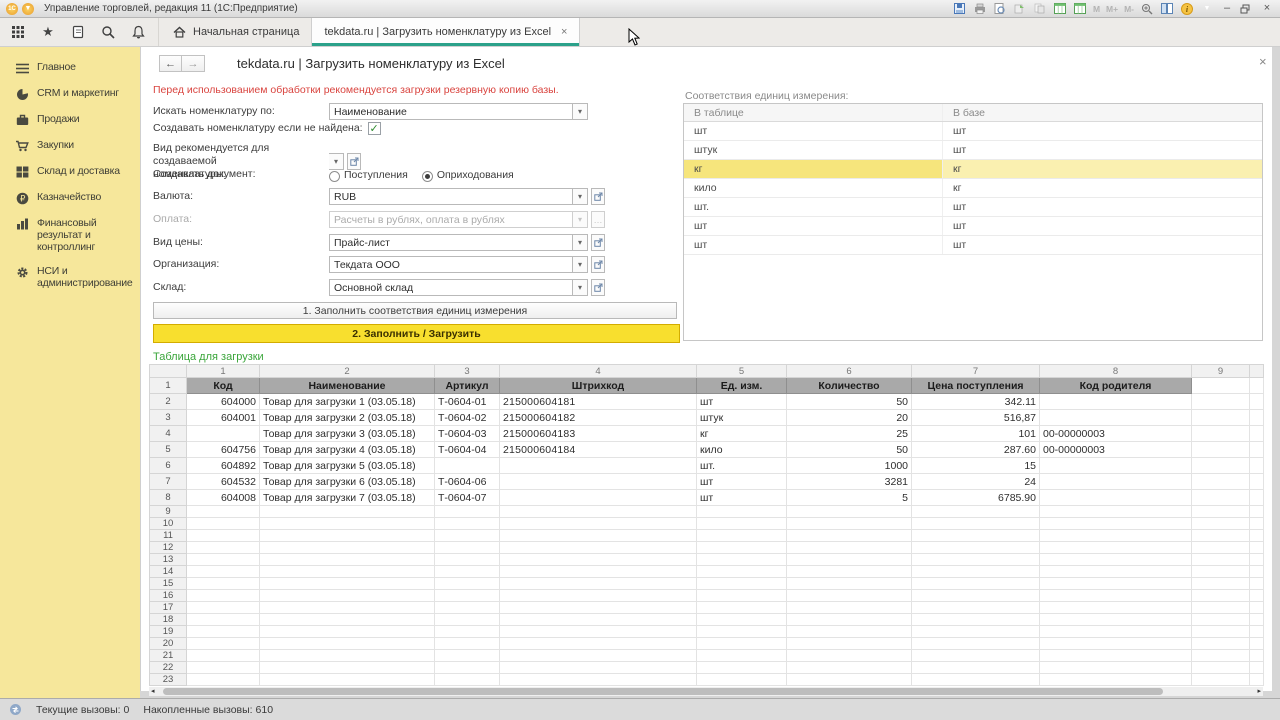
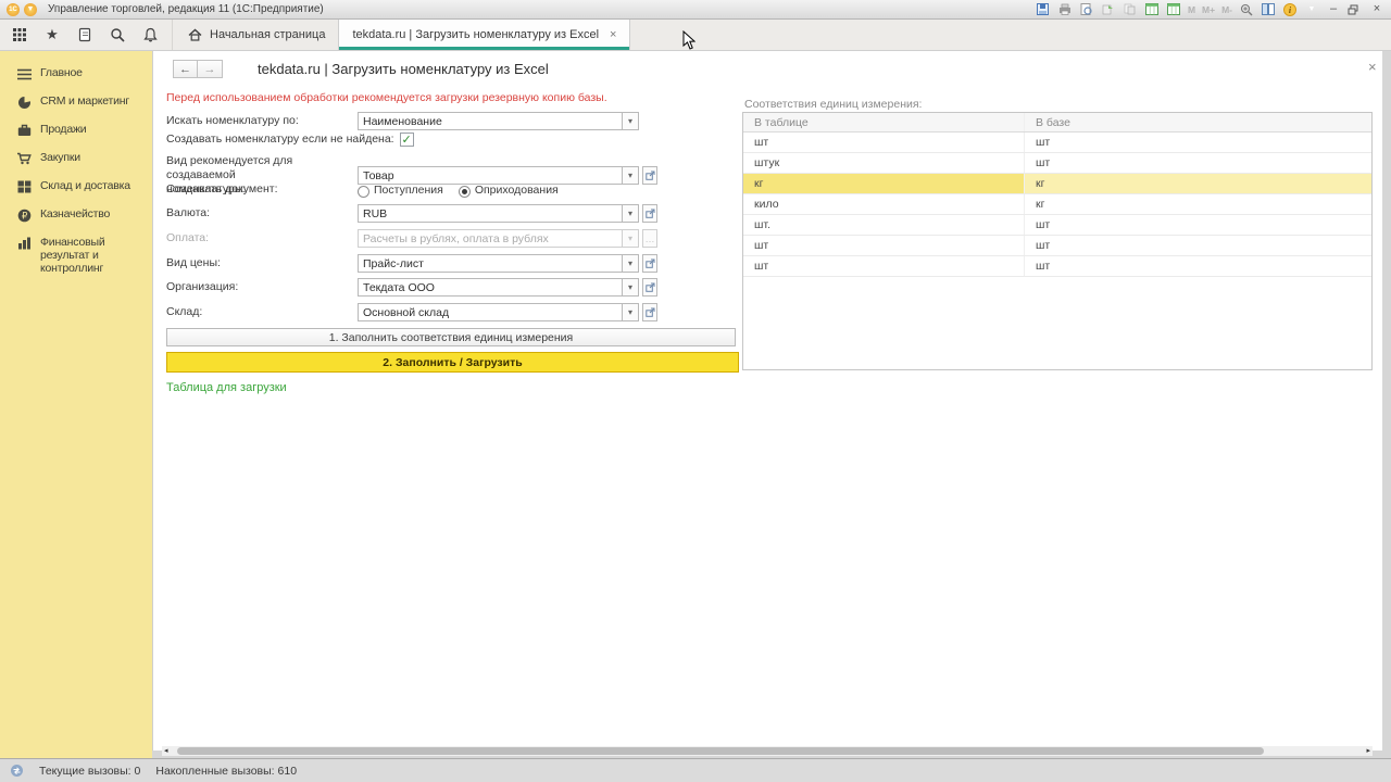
  Управление торговлей, редакция 11 (1С:Предприятие)
  M
  M+
  M-
  i
  –
  ×
  ★
  Начальная страница
  tekdata.ru | Загрузить номенклатуру из Excel
  ×
  Главное
  CRM и маркетинг
  Продажи
  Закупки
  Склад и доставка
  ₽
  Казначейство
  Финансовый результат и контроллинг
- НСИ и администрирование
  ←
  →
  tekdata.ru | Загрузить номенклатуру из Excel
  ×
  Перед использованием обработки рекомендуется загрузки резервную копию базы.
  Искать номенклатуру по:
  Наименование
  ▾
  Создавать номенклатуру если не найдена:
  ✓
  Вид рекомендуется для создаваемой номенклатуры:
+ Товар
  ▾
  Создавать документ:
  Поступления
  Оприходования
  Валюта:
  RUB
  ▾
  Оплата:
  Расчеты в рублях, оплата в рублях
  ▾
  …
  Вид цены:
  Прайс-лист
  ▾
  Организация:
  Текдата ООО
  ▾
  Склад:
  Основной склад
  ▾
  1. Заполнить соответствия единиц измерения
  2. Заполнить / Загрузить
  Соответствия единиц измерения:
  В таблице
  В базе
  шт
  шт
  штук
  шт
  кг
  кг
  кило
  кг
  шт.
  шт
  шт
  шт
  шт
  шт
  Таблица для загрузки
- 	1	2	3	4	5	6	7	8	9
- 1	Код	Наименование	Артикул	Штрихкод	Ед. изм.	Количество	Цена поступления	Код родителя
- 2	604000	Товар для загрузки 1 (03.05.18)	Т-0604-01	215000604181	шт	50	342.11
- 3	604001	Товар для загрузки 2 (03.05.18)	Т-0604-02	215000604182	штук	20	516,87
- 4		Товар для загрузки 3 (03.05.18)	Т-0604-03	215000604183	кг	25	101	00-00000003
- 5	604756	Товар для загрузки 4 (03.05.18)	Т-0604-04	215000604184	кило	50	287.60	00-00000003
- 6	604892	Товар для загрузки 5 (03.05.18)			шт.	1000	15
- 7	604532	Товар для загрузки 6 (03.05.18)	Т-0604-06		шт	3281	24
- 8	604008	Товар для загрузки 7 (03.05.18)	Т-0604-07		шт	5	6785.90
- 9
- 10
- 11
- 12
- 13
- 14
- 15
- 16
- 17
- 18
- 19
- 20
- 21
- 22
- 23
  Текущие вызовы: 0
  Накопленные вызовы: 610
